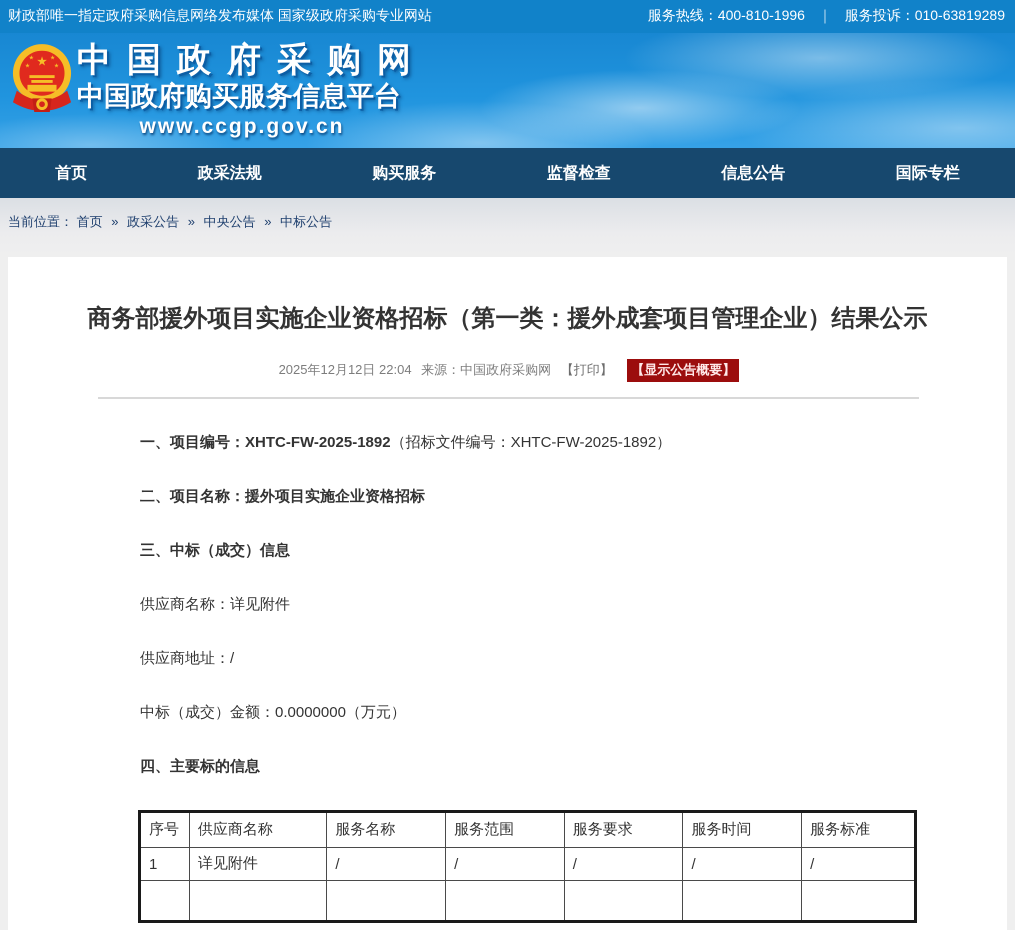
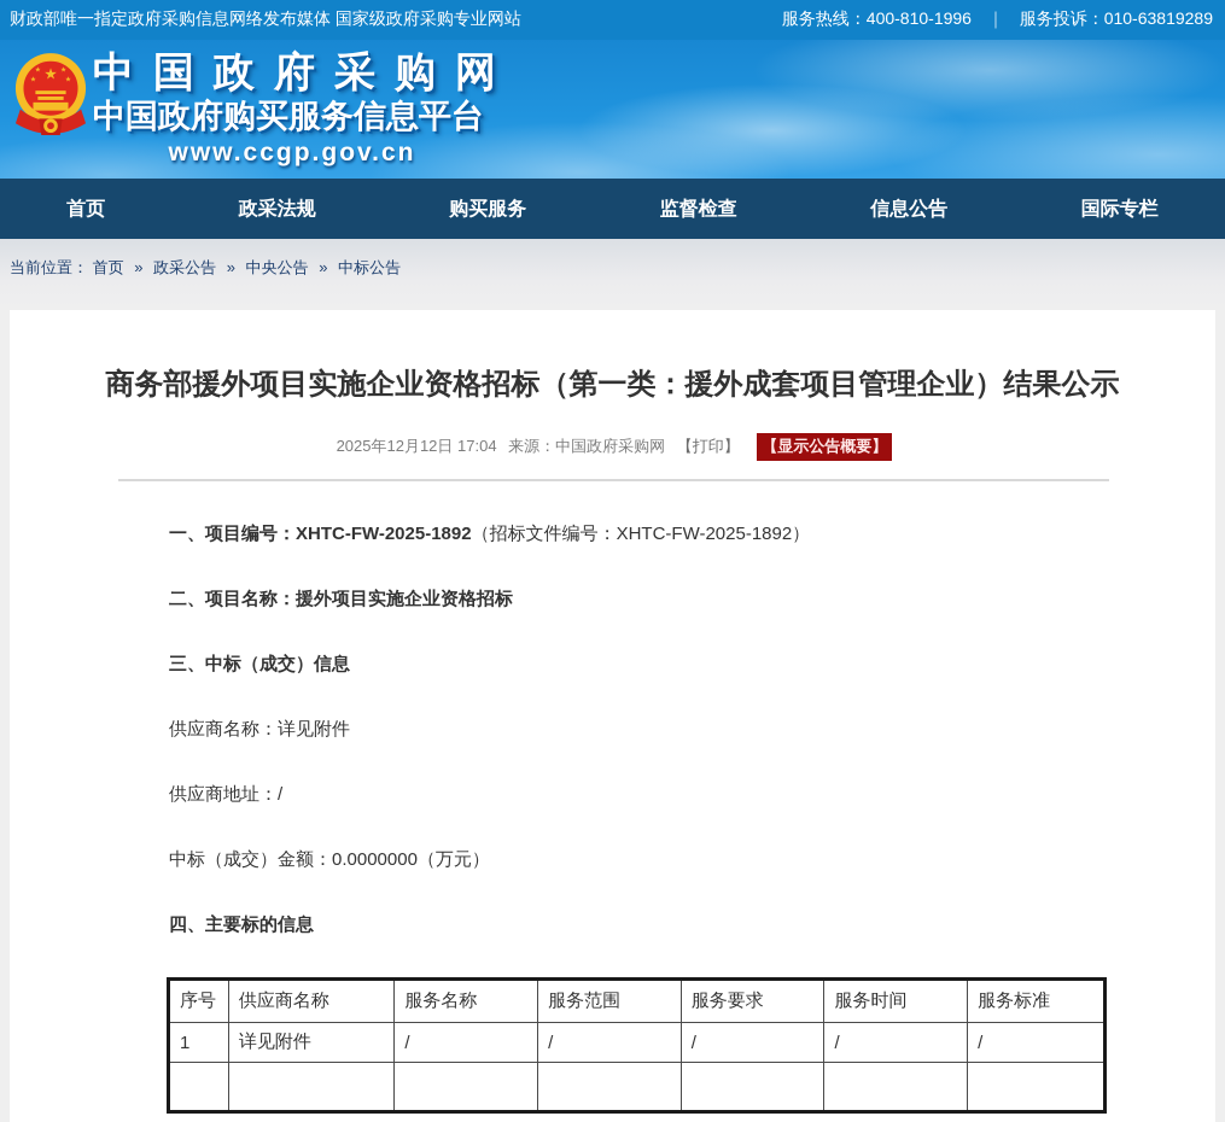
  财政部唯一指定政府采购信息网络发布媒体 国家级政府采购专业网站
  服务热线：400-810-1996
  ｜
  服务投诉：010-63819289
  ★
  中国政府采购网
  中国政府购买服务信息平台
  www.ccgp.gov.cn
  首页
  政采法规
  购买服务
  监督检查
  信息公告
  国际专栏
  当前位置： 首页 » 政采公告 » 中央公告 » 中标公告
  商务部援外项目实施企业资格招标（第一类：援外成套项目管理企业）结果公示
- 2025年12月12日 22:04 来源：中国政府采购网 【打印】 【显示公告概要】
+ 2025年12月12日 17:04 来源：中国政府采购网 【打印】 【显示公告概要】
  一、项目编号：XHTC-FW-2025-1892（招标文件编号：XHTC-FW-2025-1892）
  二、项目名称：援外项目实施企业资格招标
  三、中标（成交）信息
  供应商名称：详见附件
  供应商地址：/
  中标（成交）金额：0.0000000（万元）
  四、主要标的信息
  序号	供应商名称	服务名称	服务范围	服务要求	服务时间	服务标准
  1	详见附件	/	/	/	/	/
